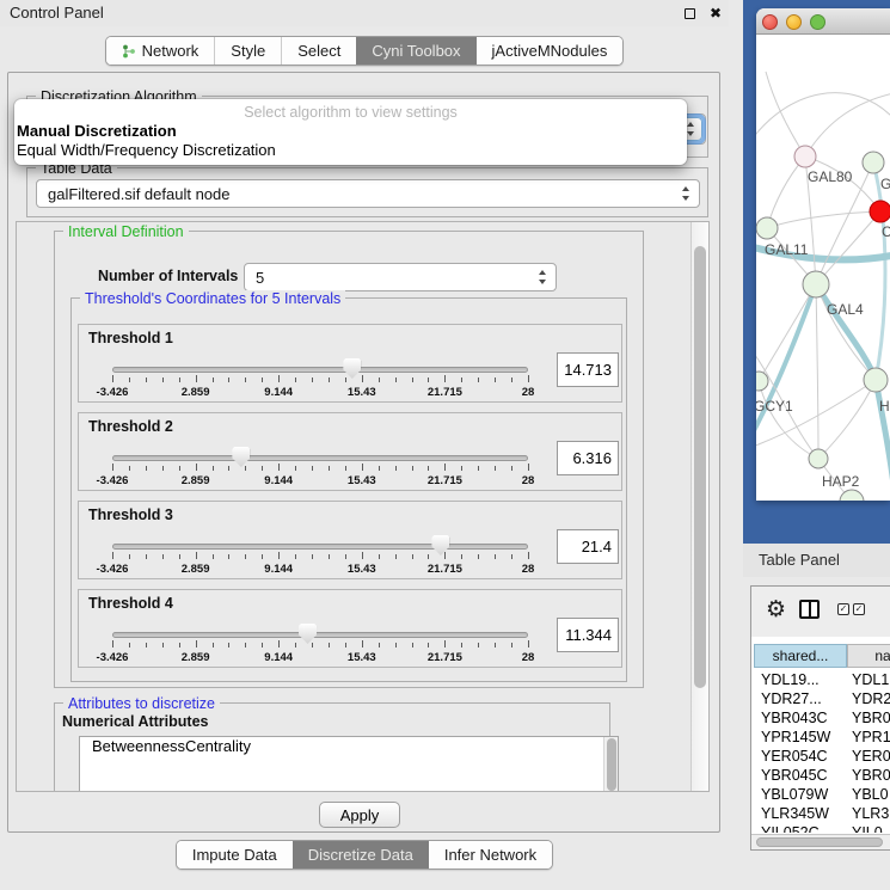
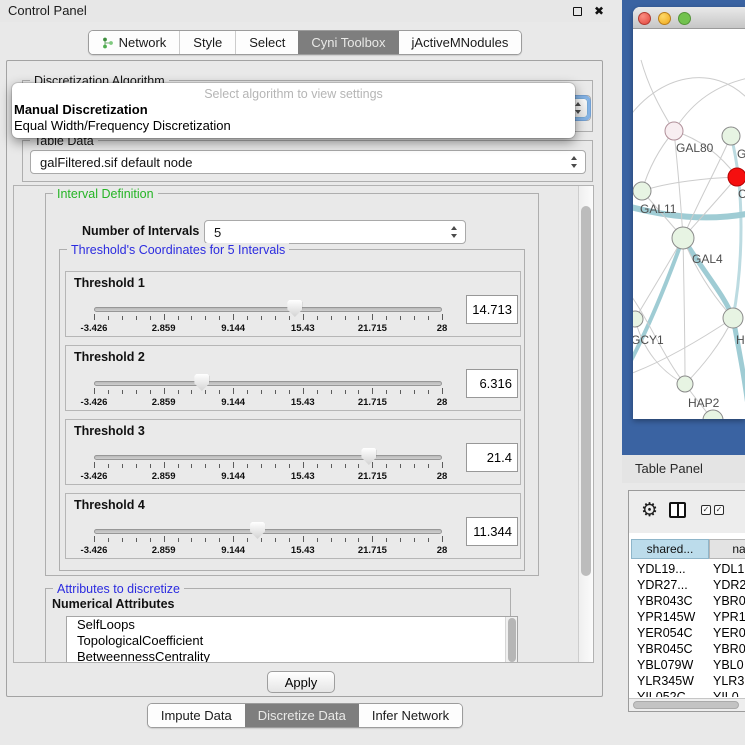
  Control Panel
  ✖
  Network
  Style
  Select
  Cyni Toolbox
  jActiveMNodules
  Discretization Algorithm
  Table Data
  galFiltered.sif default node
  Interval Definition
  Number of Intervals
  5
  Threshold's Coordinates for 5 Intervals
  Threshold 1
  -3.426
  2.859
  9.144
  15.43
  21.715
  28
  14.713
  Threshold 2
  -3.426
  2.859
  9.144
  15.43
  21.715
  28
  6.316
  Threshold 3
  -3.426
  2.859
  9.144
  15.43
  21.715
  28
  21.4
  Threshold 4
  -3.426
  2.859
  9.144
  15.43
  21.715
  28
  11.344
  Attributes to discretize
  Numerical Attributes
+ SelfLoops
+ TopologicalCoefficient
  BetweennessCentrality
  Apply
  Impute Data
  Discretize Data
  Infer Network
  Select algorithm to view settings
  Manual Discretization
  Equal Width/Frequency Discretization
  GAL80
  G
  C
  GAL11
  GAL4
  GCY1
  H
  HAP2
  Table Panel
  ⚙
  ✓
  ✓
  shared...
  na
  YDL19... YDL1
  YDR27... YDR2
  YBR043C YBR0
  YPR145W YPR1
  YER054C YER0
  YBR045C YBR0
  YBL079W YBL0
  YLR345W YLR3
